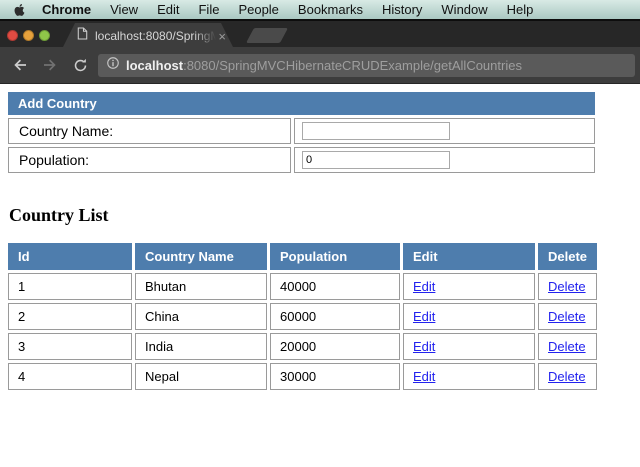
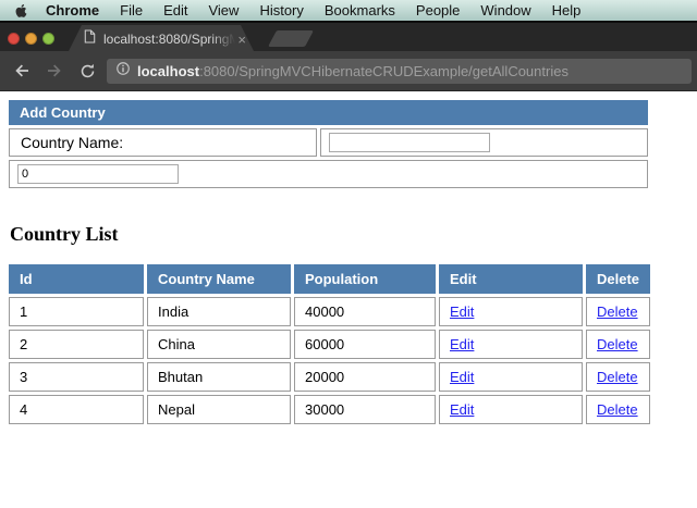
  Chrome
- View
+ File
  Edit
- File
+ View
- People
+ History
  Bookmarks
- History
+ People
  Window
  Help
  ×
  localhost:8080/SpringMVCHibernateCRUDExample/getAllCountries
  Add Country
  Country Name:
- Population:
  0
  Country List
  Id	Country Name	Population	Edit	Delete
- 1	Bhutan	40000	Edit	Delete
+ 1	India	40000	Edit	Delete
  2	China	60000	Edit	Delete
- 3	India	20000	Edit	Delete
+ 3	Bhutan	20000	Edit	Delete
  4	Nepal	30000	Edit	Delete
